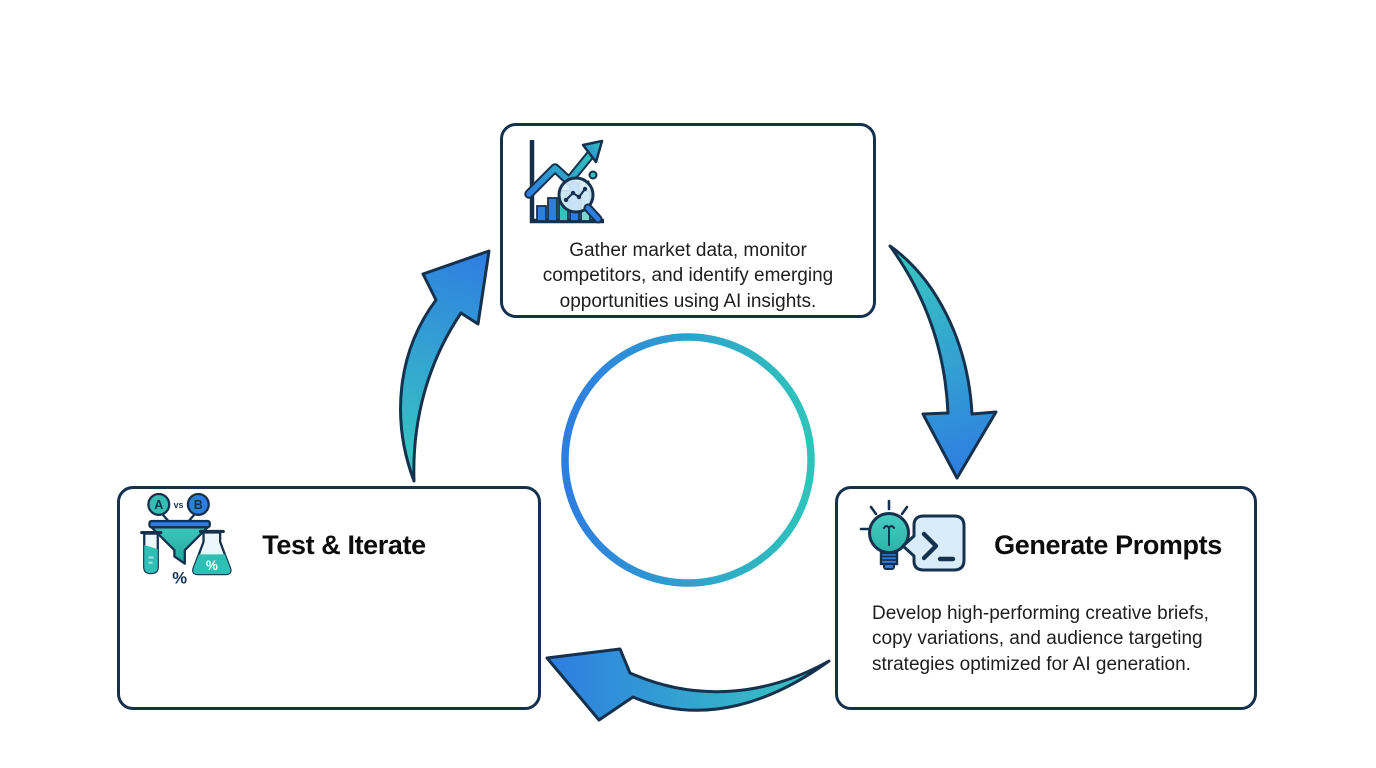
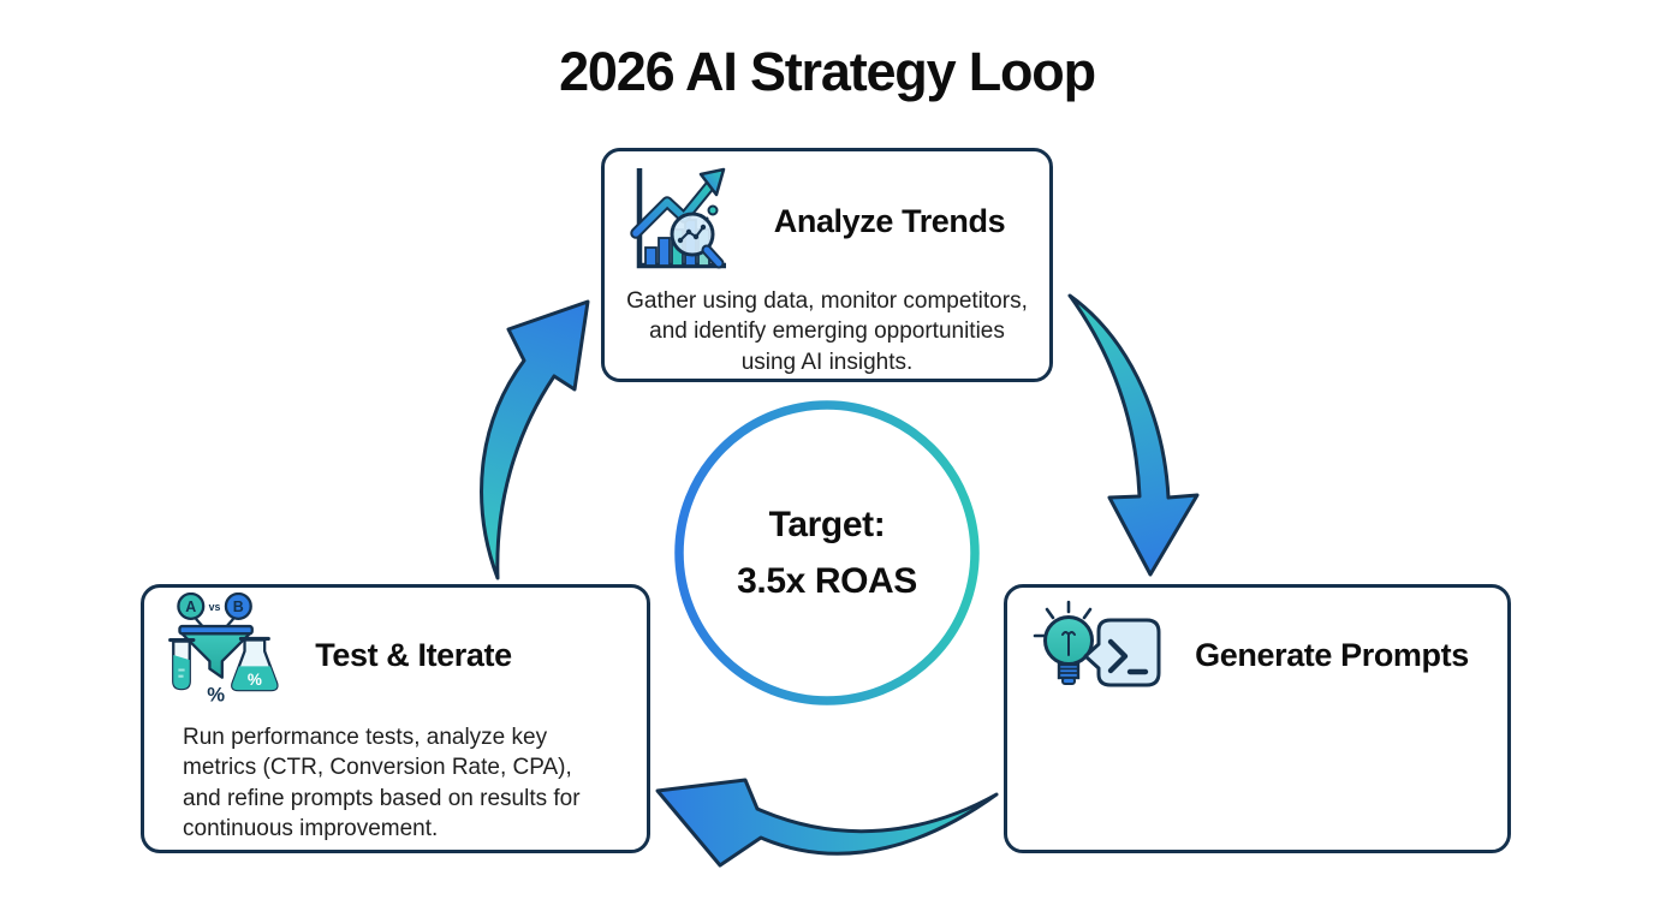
+ 2026 AI Strategy Loop
+ Target:
+ 3.5x ROAS
+ Analyze Trends
- Gather market data, monitor competitors, and identify emerging opportunities using AI insights.
+ Gather using data, monitor competitors, and identify emerging opportunities using AI insights.
  A
  vs
  B
  %
  %
  Test & Iterate
+ Run performance tests, analyze key metrics (CTR, Conversion Rate, CPA), and refine prompts based on results for continuous improvement.
  Generate Prompts
- Develop high-performing creative briefs, copy variations, and audience targeting strategies optimized for AI generation.
